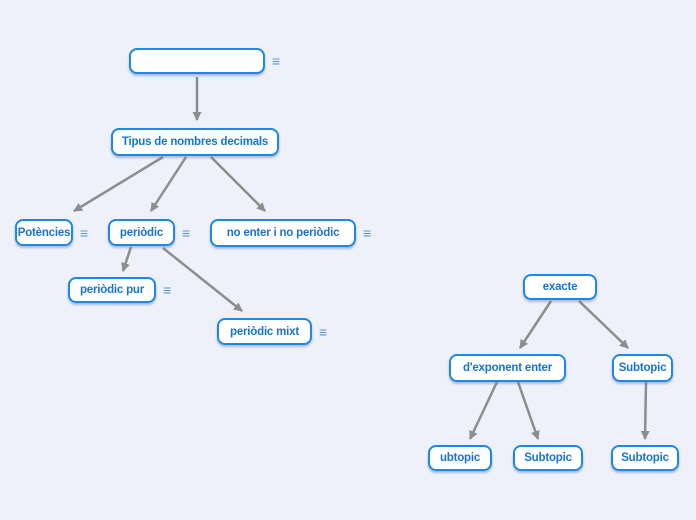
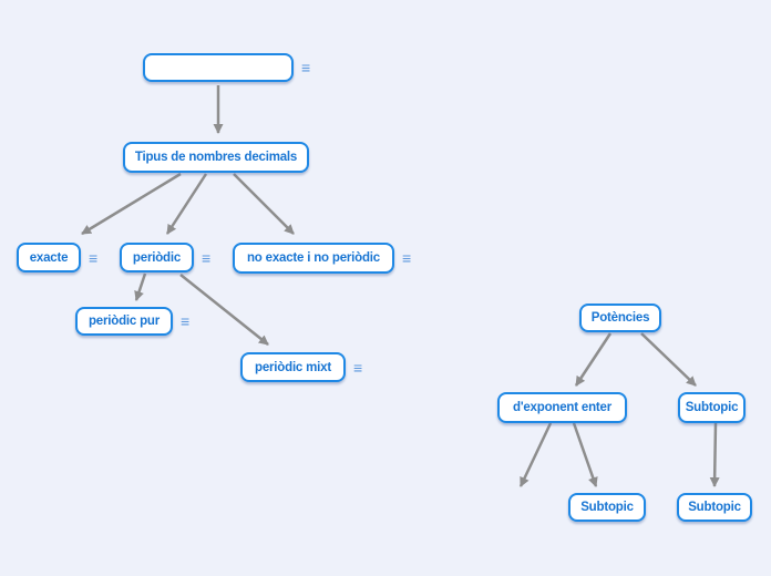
  ≡
  Tipus de nombres decimals
- Potències
+ exacte
  ≡
  periòdic
  ≡
- no enter i no periòdic
+ no exacte i no periòdic
  ≡
  periòdic pur
  ≡
  periòdic mixt
  ≡
- exacte
+ Potències
  d'exponent enter
  Subtopic
- ubtopic
  Subtopic
  Subtopic
